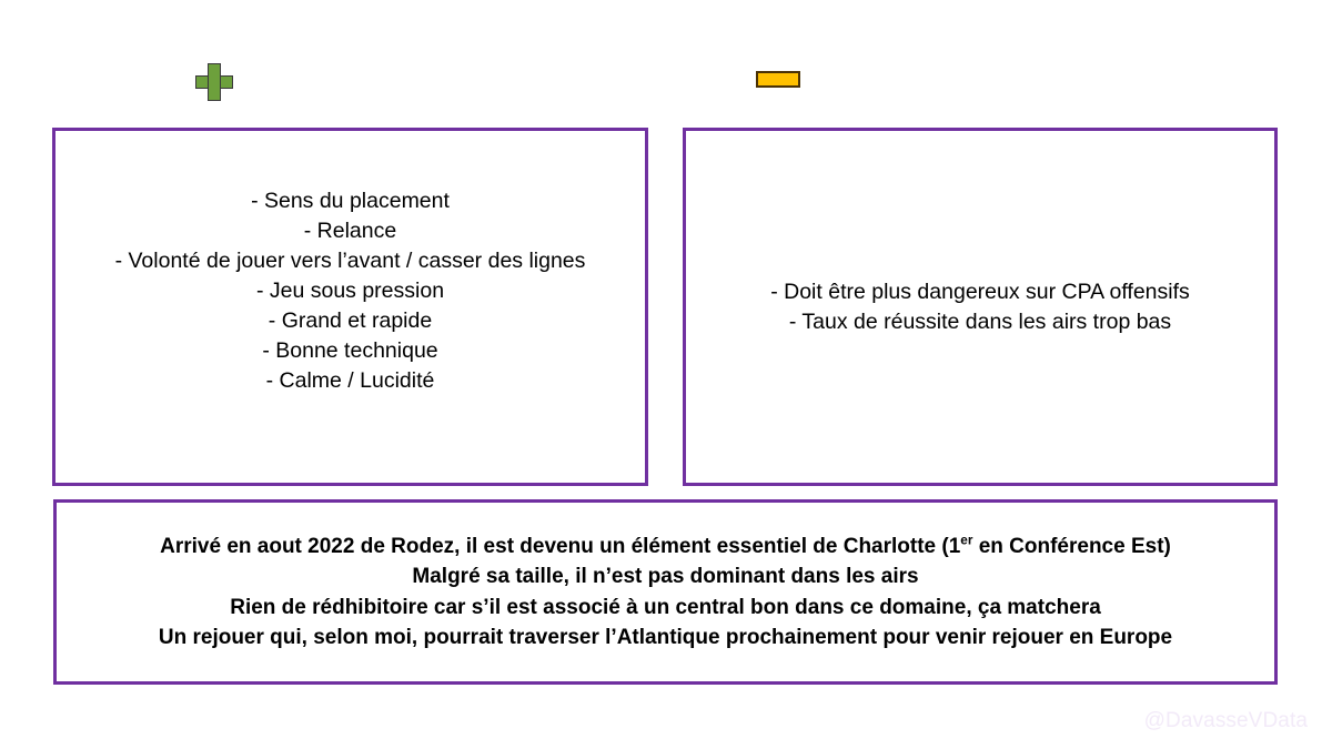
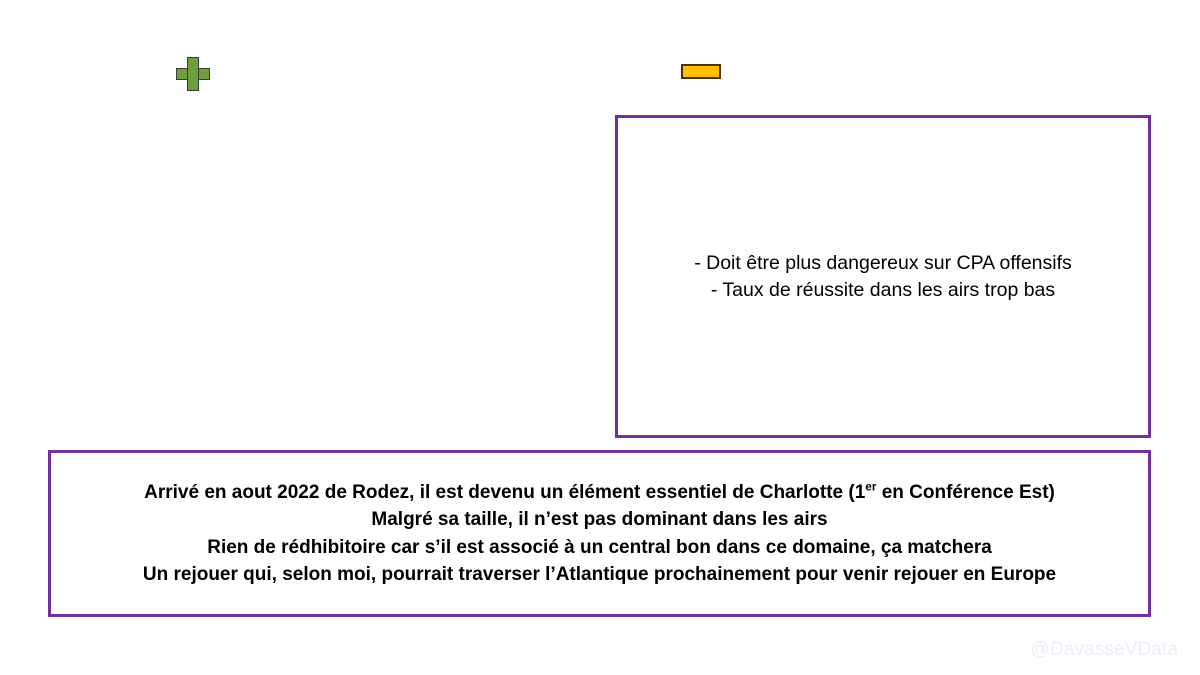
- - Sens du placement
- - Relance
- - Volonté de jouer vers l’avant / casser des lignes
- - Jeu sous pression
- - Grand et rapide
- - Bonne technique
- - Calme / Lucidité
  - Doit être plus dangereux sur CPA offensifs
  - Taux de réussite dans les airs trop bas
  Arrivé en aout 2022 de Rodez, il est devenu un élément essentiel de Charlotte (1er en Conférence Est)
  Malgré sa taille, il n’est pas dominant dans les airs
  Rien de rédhibitoire car s’il est associé à un central bon dans ce domaine, ça matchera
  Un rejouer qui, selon moi, pourrait traverser l’Atlantique prochainement pour venir rejouer en Europe
